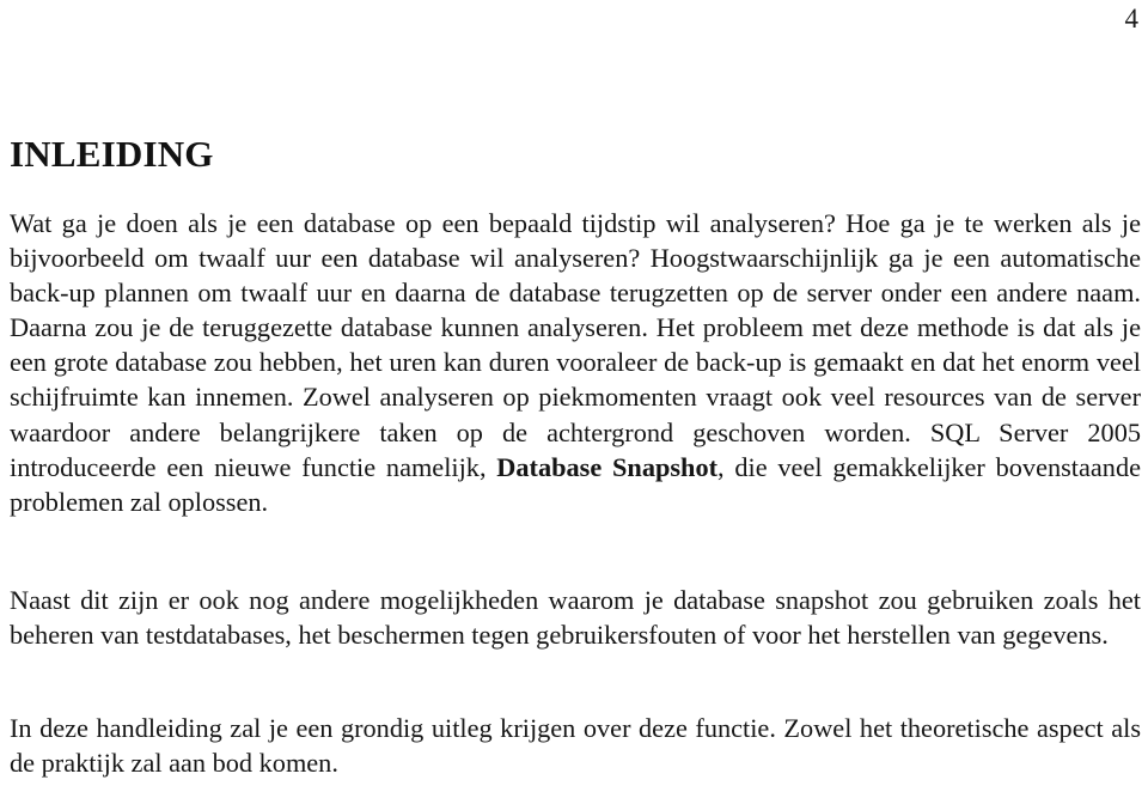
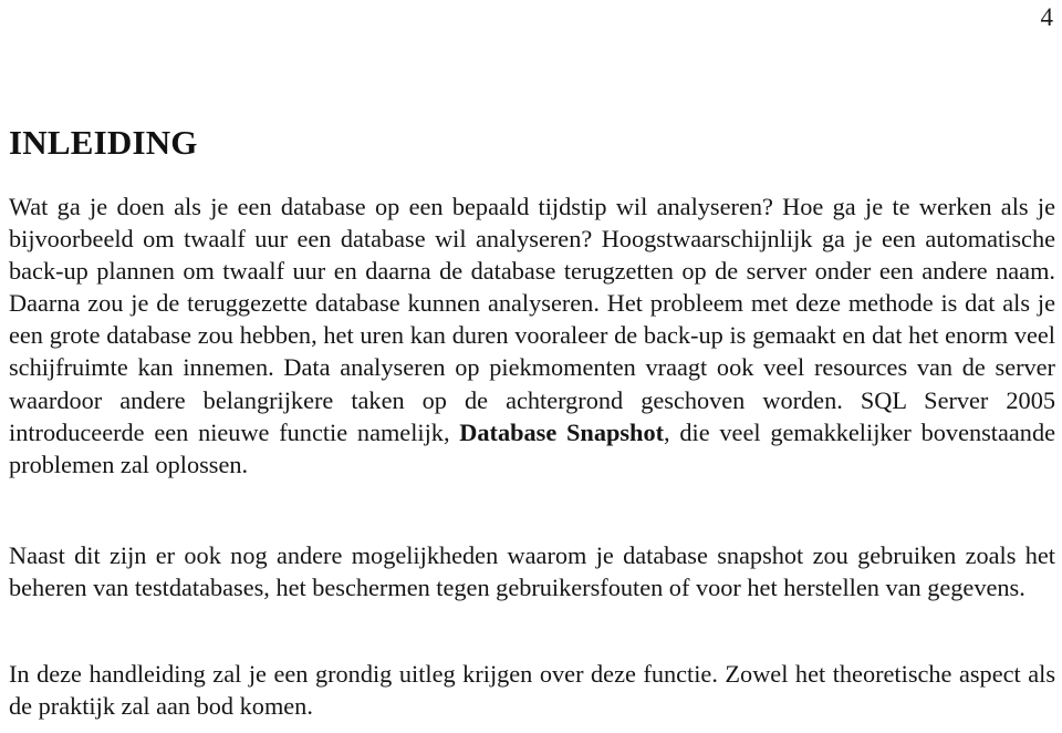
  4
  INLEIDING
- Wat ga je doen als je een database op een bepaald tijdstip wil analyseren? Hoe ga je te werken als je bijvoorbeeld om twaalf uur een database wil analyseren? Hoogstwaarschijnlijk ga je een automatische back-up plannen om twaalf uur en daarna de database terugzetten op de server onder een andere naam. Daarna zou je de teruggezette database kunnen analyseren. Het probleem met deze methode is dat als je een grote database zou hebben, het uren kan duren vooraleer de back-up is gemaakt en dat het enorm veel schijfruimte kan innemen. Zowel analyseren op piekmomenten vraagt ook veel resources van de server waardoor andere belangrijkere taken op de achtergrond geschoven worden. SQL Server 2005 introduceerde een nieuwe functie namelijk, Database Snapshot, die veel gemakkelijker bovenstaande problemen zal oplossen.
+ Wat ga je doen als je een database op een bepaald tijdstip wil analyseren? Hoe ga je te werken als je bijvoorbeeld om twaalf uur een database wil analyseren? Hoogstwaarschijnlijk ga je een automatische back-up plannen om twaalf uur en daarna de database terugzetten op de server onder een andere naam. Daarna zou je de teruggezette database kunnen analyseren. Het probleem met deze methode is dat als je een grote database zou hebben, het uren kan duren vooraleer de back-up is gemaakt en dat het enorm veel schijfruimte kan innemen. Data analyseren op piekmomenten vraagt ook veel resources van de server waardoor andere belangrijkere taken op de achtergrond geschoven worden. SQL Server 2005 introduceerde een nieuwe functie namelijk, Database Snapshot, die veel gemakkelijker bovenstaande problemen zal oplossen.
  Naast dit zijn er ook nog andere mogelijkheden waarom je database snapshot zou gebruiken zoals het beheren van testdatabases, het beschermen tegen gebruikersfouten of voor het herstellen van gegevens.
  In deze handleiding zal je een grondig uitleg krijgen over deze functie. Zowel het theoretische aspect als de praktijk zal aan bod komen.
